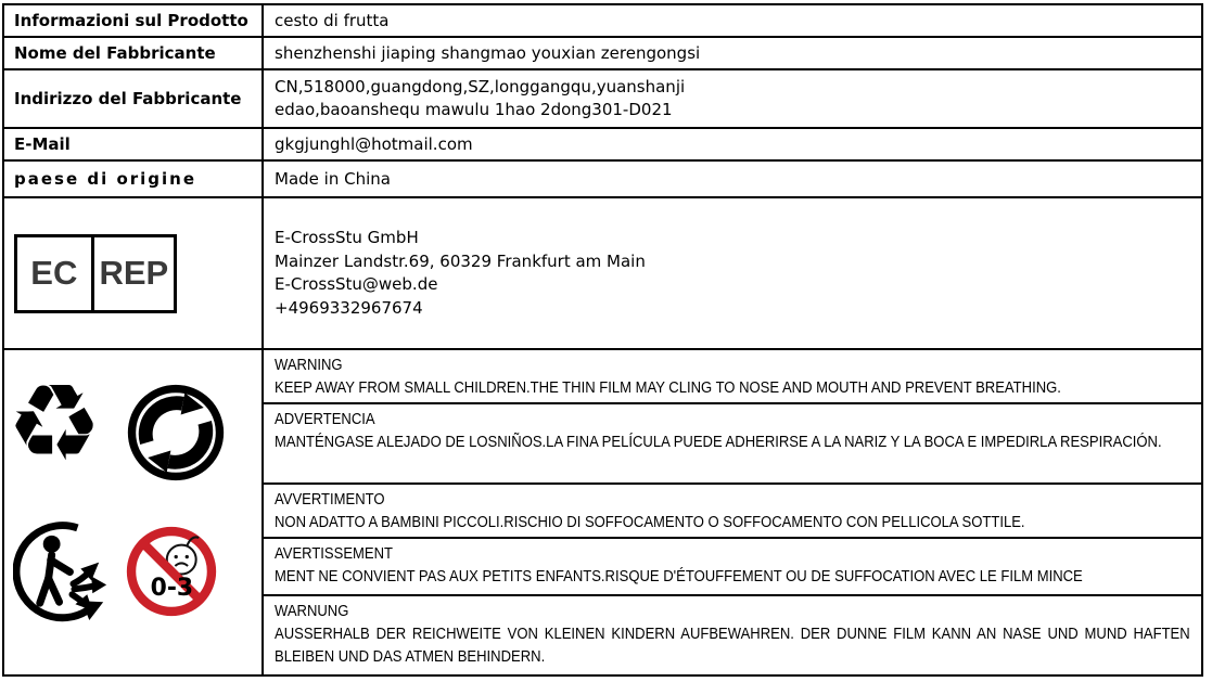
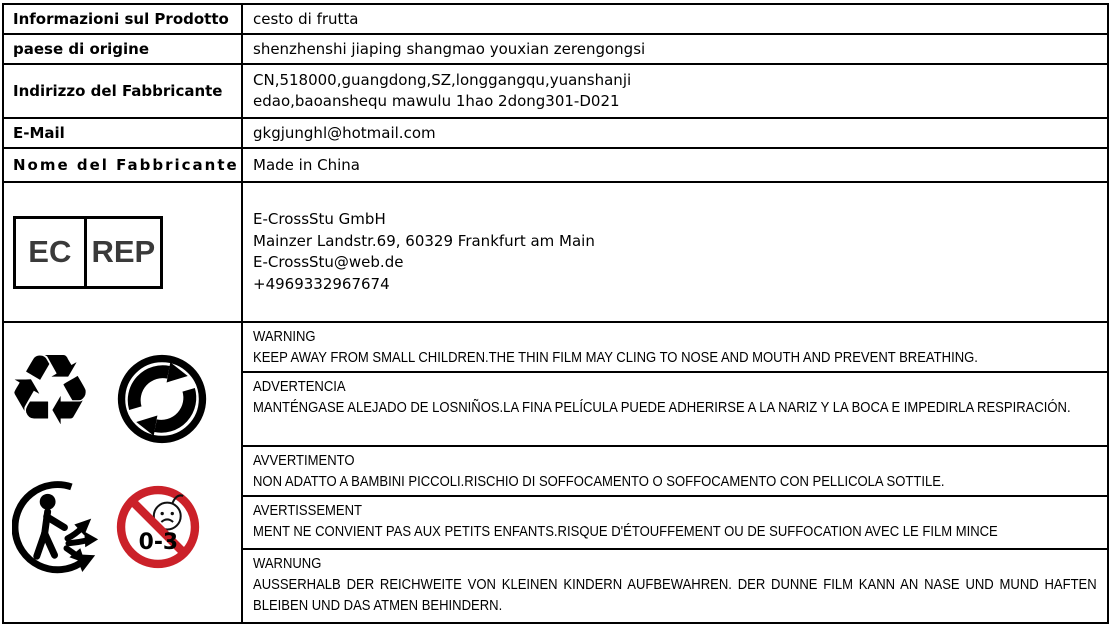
  Informazioni sul Prodotto
  cesto di frutta
- Nome del Fabbricante
+ paese di origine
  shenzhenshi jiaping shangmao youxian zerengongsi
  Indirizzo del Fabbricante
  CN,518000,guangdong,SZ,longgangqu,yuanshanji
  edao,baoanshequ mawulu 1hao 2dong301-D021
  E-Mail
  gkgjunghl@hotmail.com
- paese di origine
+ Nome del Fabbricante
  Made in China
  EC
  REP
  E-CrossStu GmbH
  Mainzer Landstr.69, 60329 Frankfurt am Main
  E-CrossStu@web.de
  +4969332967674
  ♻
  0-3
  WARNING
  KEEP AWAY FROM SMALL CHILDREN.THE THIN FILM MAY CLING TO NOSE AND MOUTH AND PREVENT BREATHING.
  ADVERTENCIA
  MANTÉNGASE ALEJADO DE LOSNIÑOS.LA FINA PELÍCULA PUEDE ADHERIRSE A LA NARIZ Y LA BOCA E IMPEDIRLA RESPIRACIÓN.
  AVVERTIMENTO
  NON ADATTO A BAMBINI PICCOLI.RISCHIO DI SOFFOCAMENTO O SOFFOCAMENTO CON PELLICOLA SOTTILE.
  AVERTISSEMENT
  MENT NE CONVIENT PAS AUX PETITS ENFANTS.RISQUE D'ÉTOUFFEMENT OU DE SUFFOCATION AVEC LE FILM MINCE
  WARNUNG
  AUSSERHALB DER REICHWEITE VON KLEINEN KINDERN AUFBEWAHREN. DER DUNNE FILM KANN AN NASE UND MUND HAFTEN BLEIBEN UND DAS ATMEN BEHINDERN.
